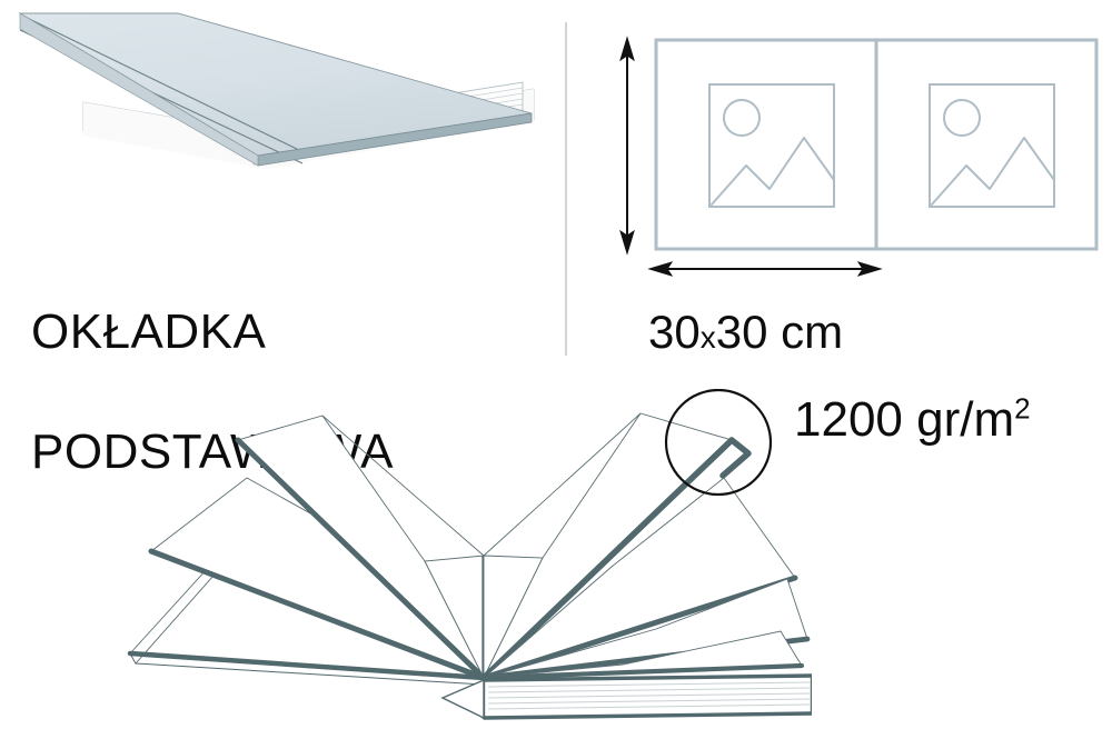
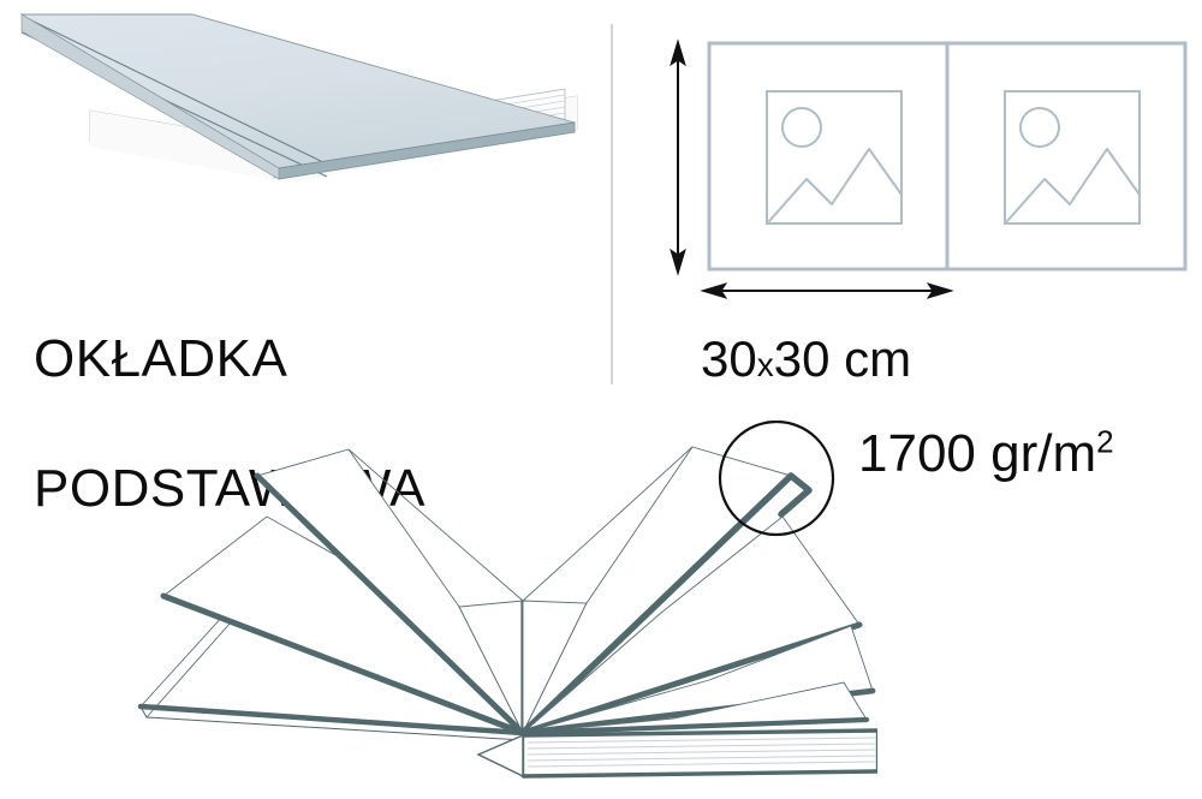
  OKŁADKA
  PODSTAA
  30x30 cm
- 1200 gr/m2
+ 1700 gr/m2
